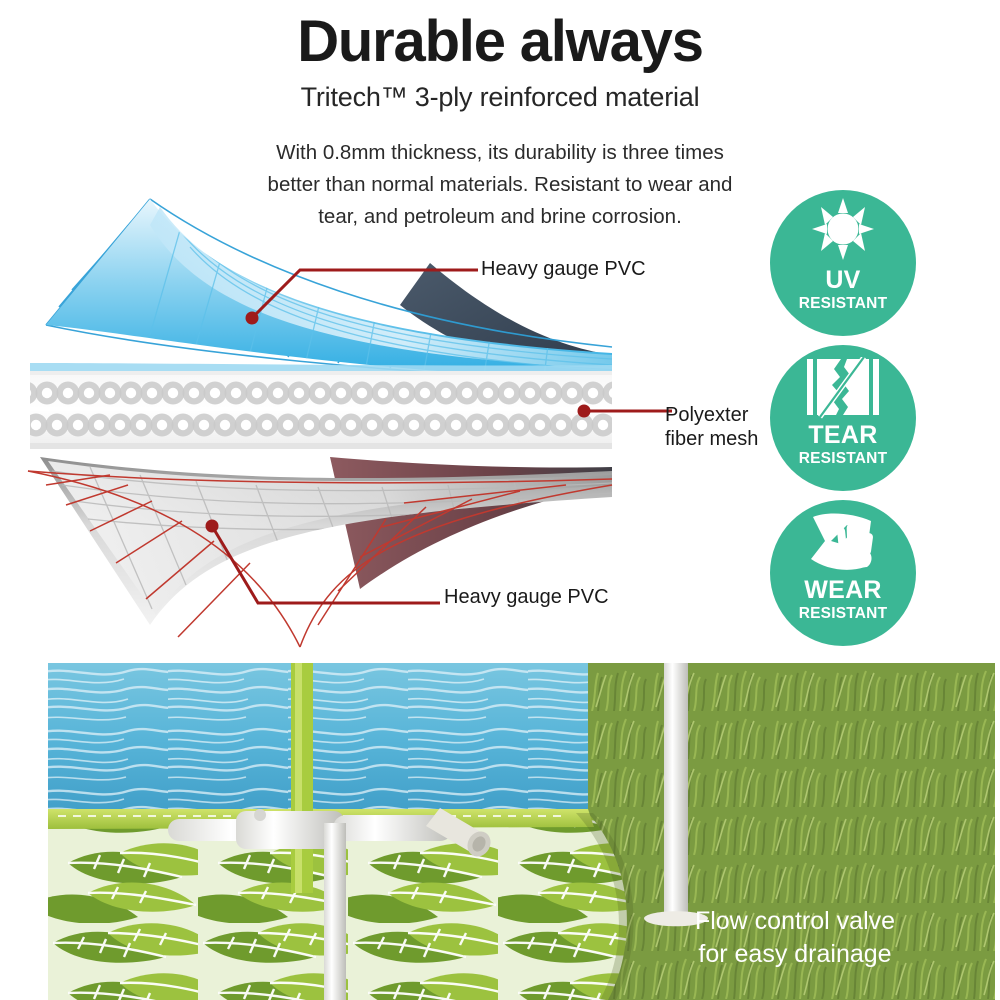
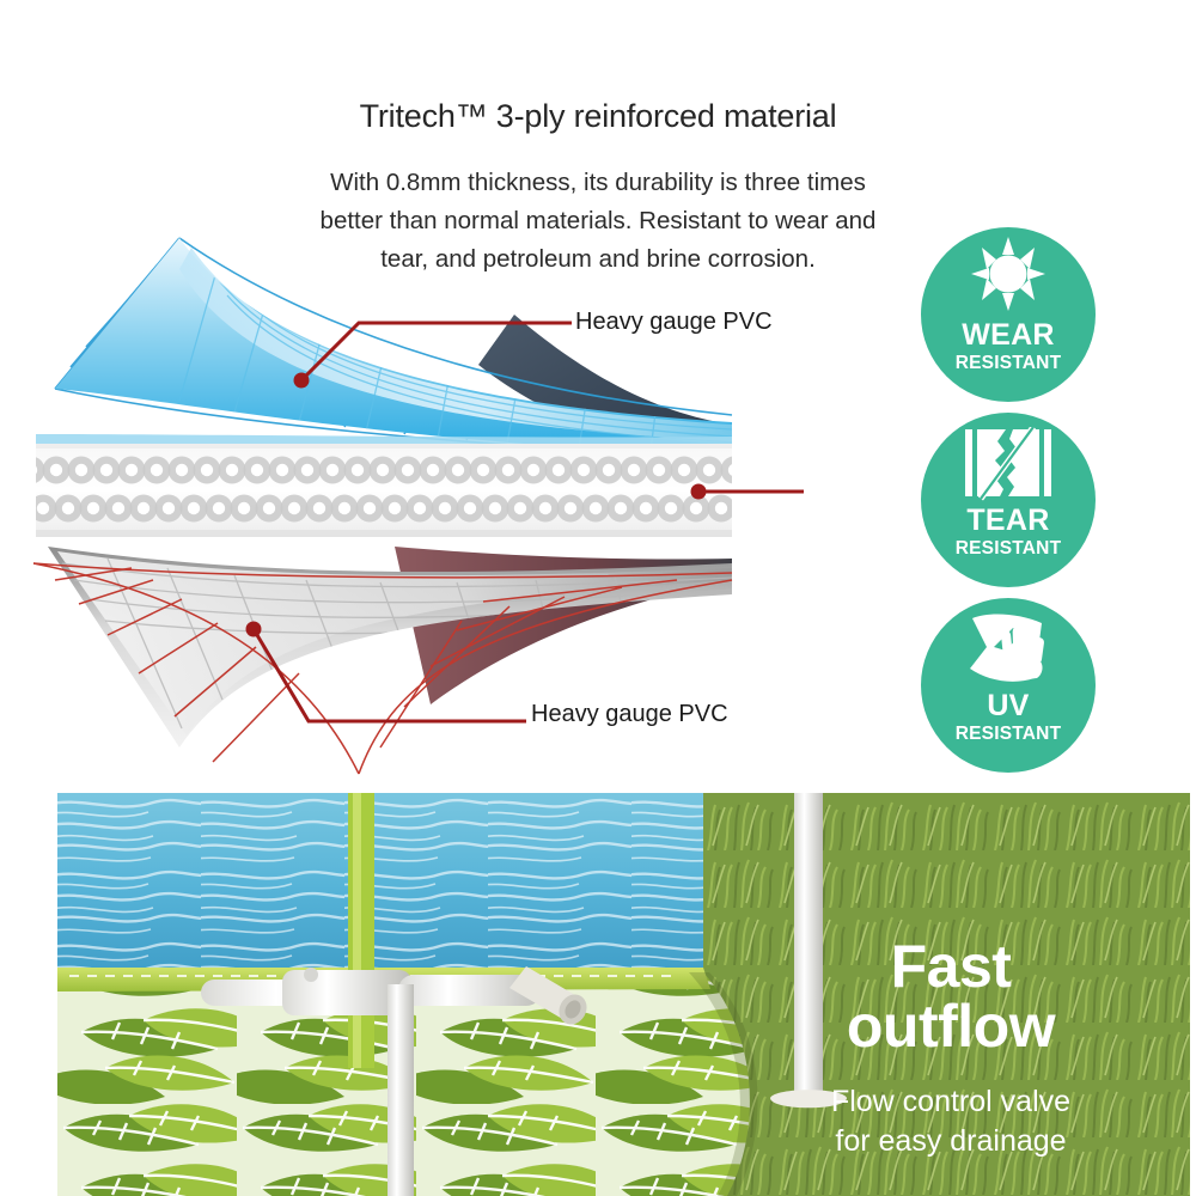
- Durable always
  Tritech™ 3-ply reinforced material
  With 0.8mm thickness, its durability is three times better than normal materials. Resistant to wear and tear, and petroleum and brine corrosion.
  Heavy gauge PVC
- Polyexter
- fiber mesh
  Heavy gauge PVC
- UV
+ WEAR
  RESISTANT
  TEAR
  RESISTANT
- WEAR
+ UV
  RESISTANT
+ Fast
+ outflow
  Flow control valve
  for easy drainage
